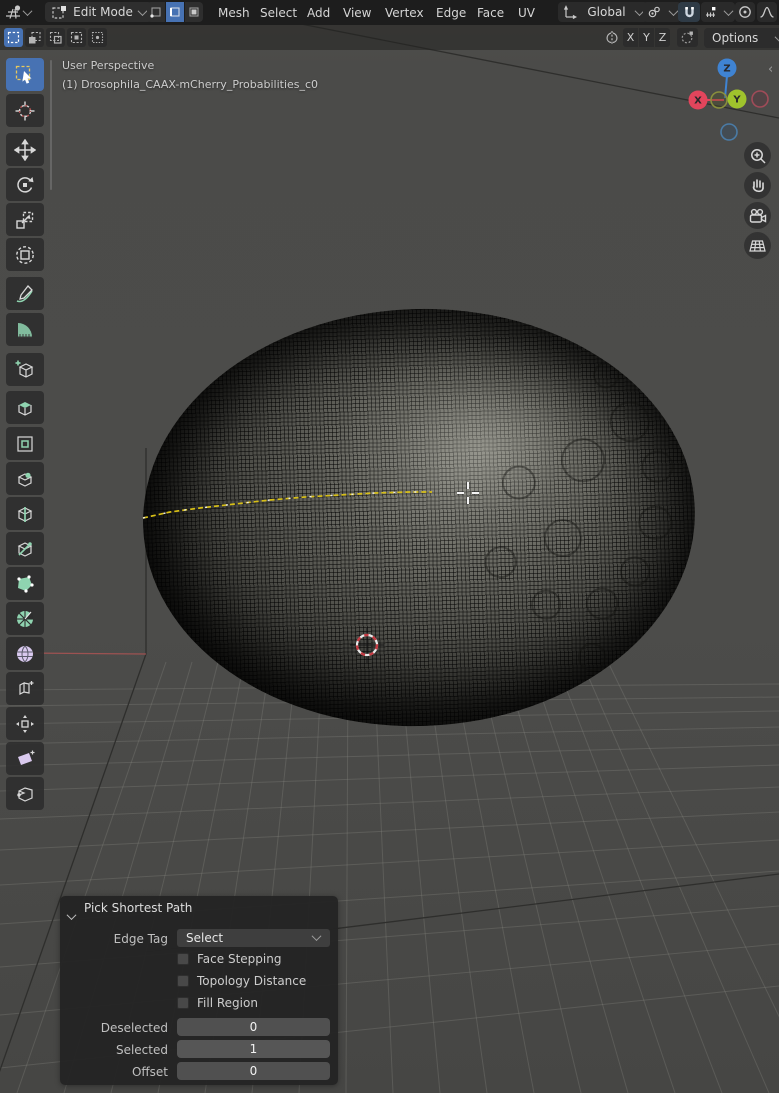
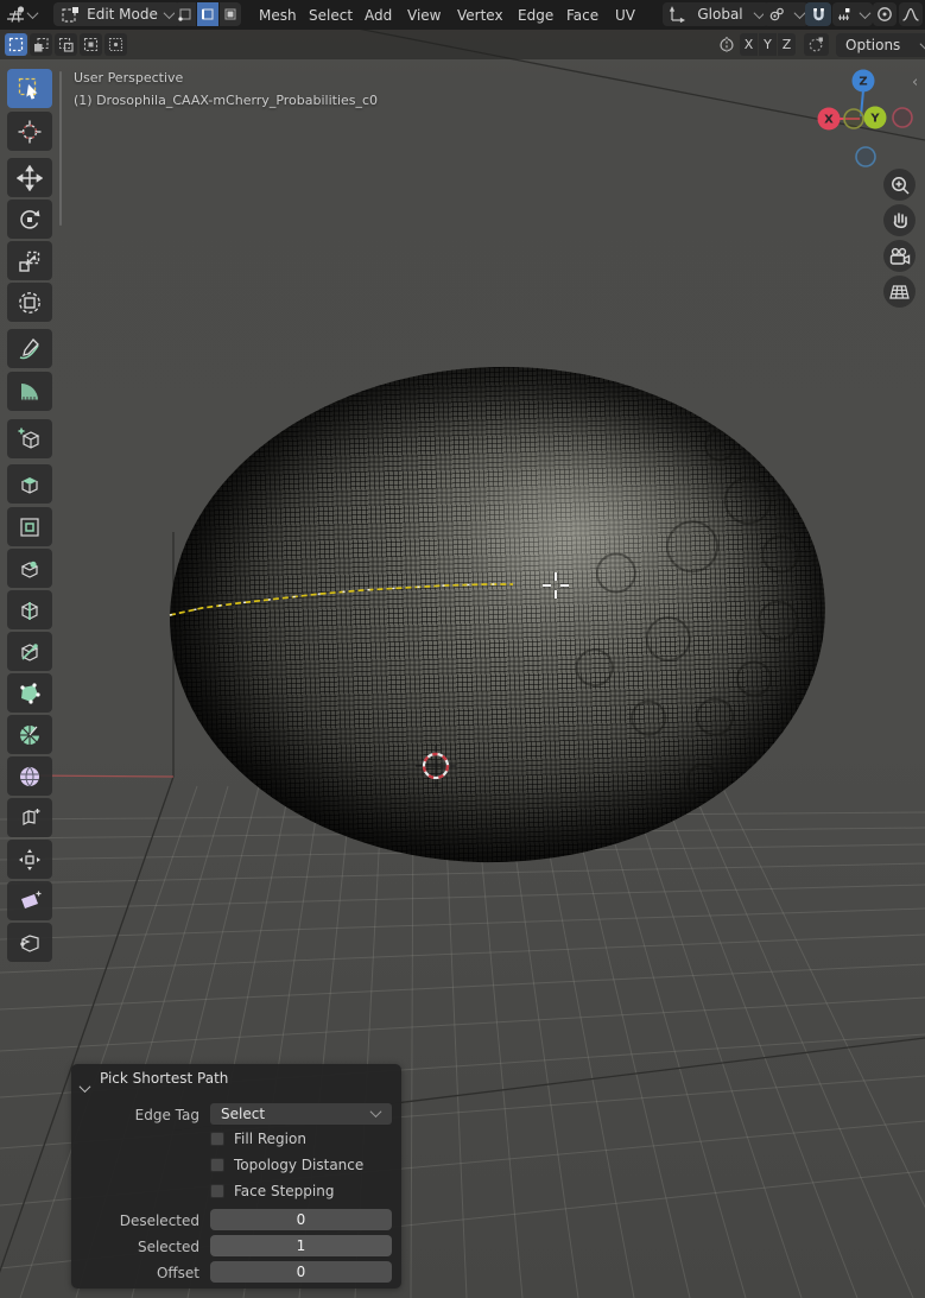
  User Perspective
  (1) Drosophila_CAAX-mCherry_Probabilities_c0
  X
  Z
  Y
  ‹
  Edit Mode
  Mesh
  Select
  Add
  View
  Vertex
  Edge
  Face
  UV
  Global
  X
  Y
  Z
  Options
  Pick Shortest Path
  Edge Tag
  Select
- Face Stepping
+ Fill Region
  Topology Distance
- Fill Region
+ Face Stepping
  Deselected
  0
  Selected
  1
  Offset
  0
